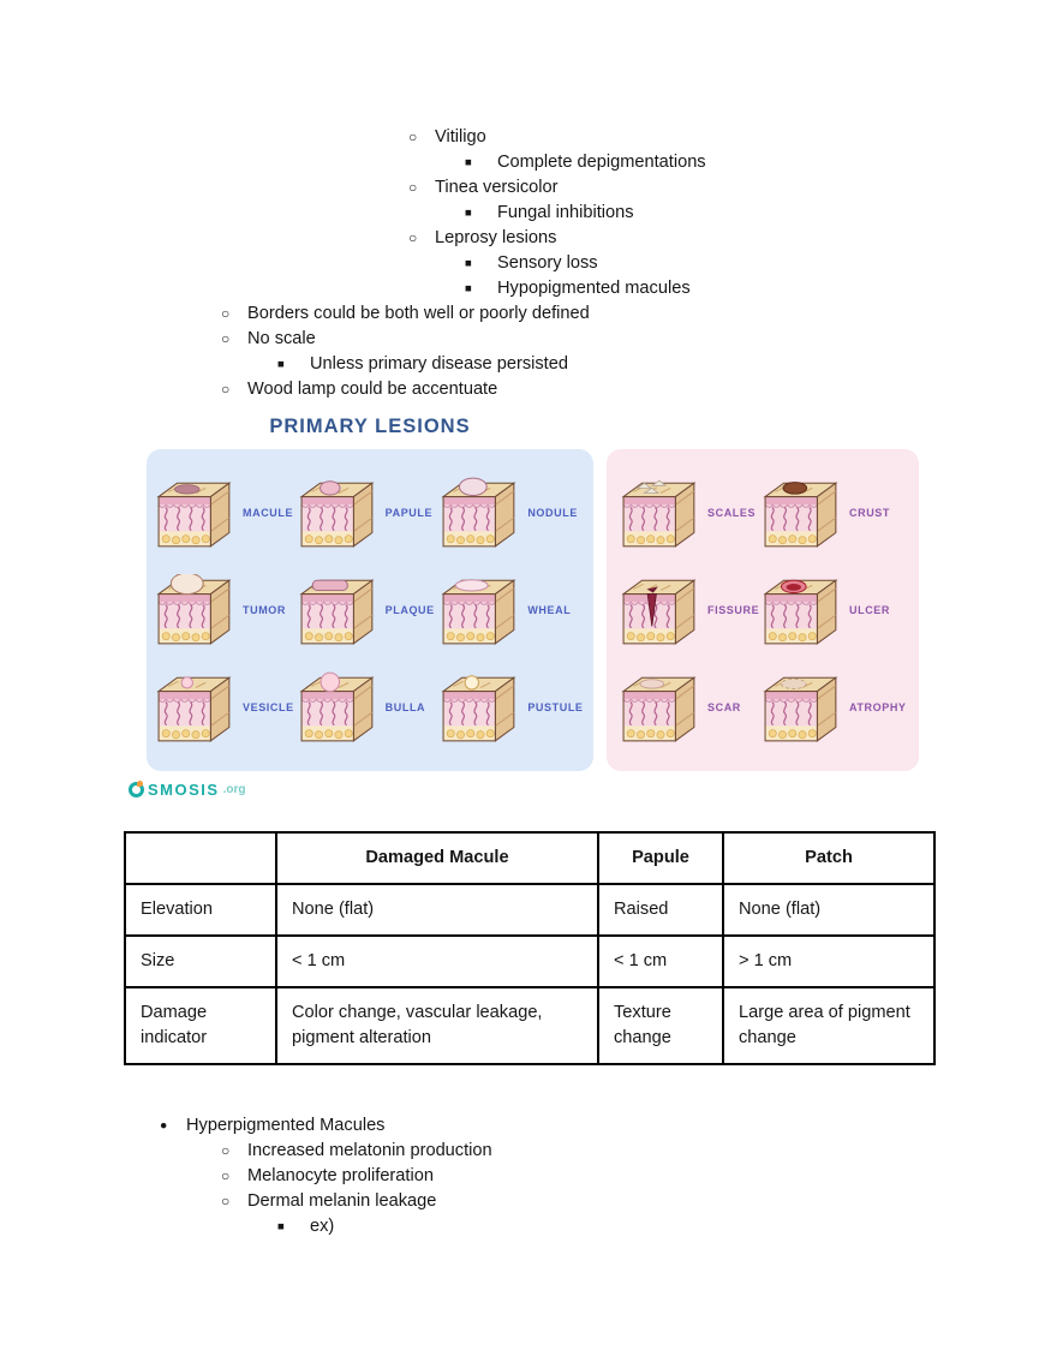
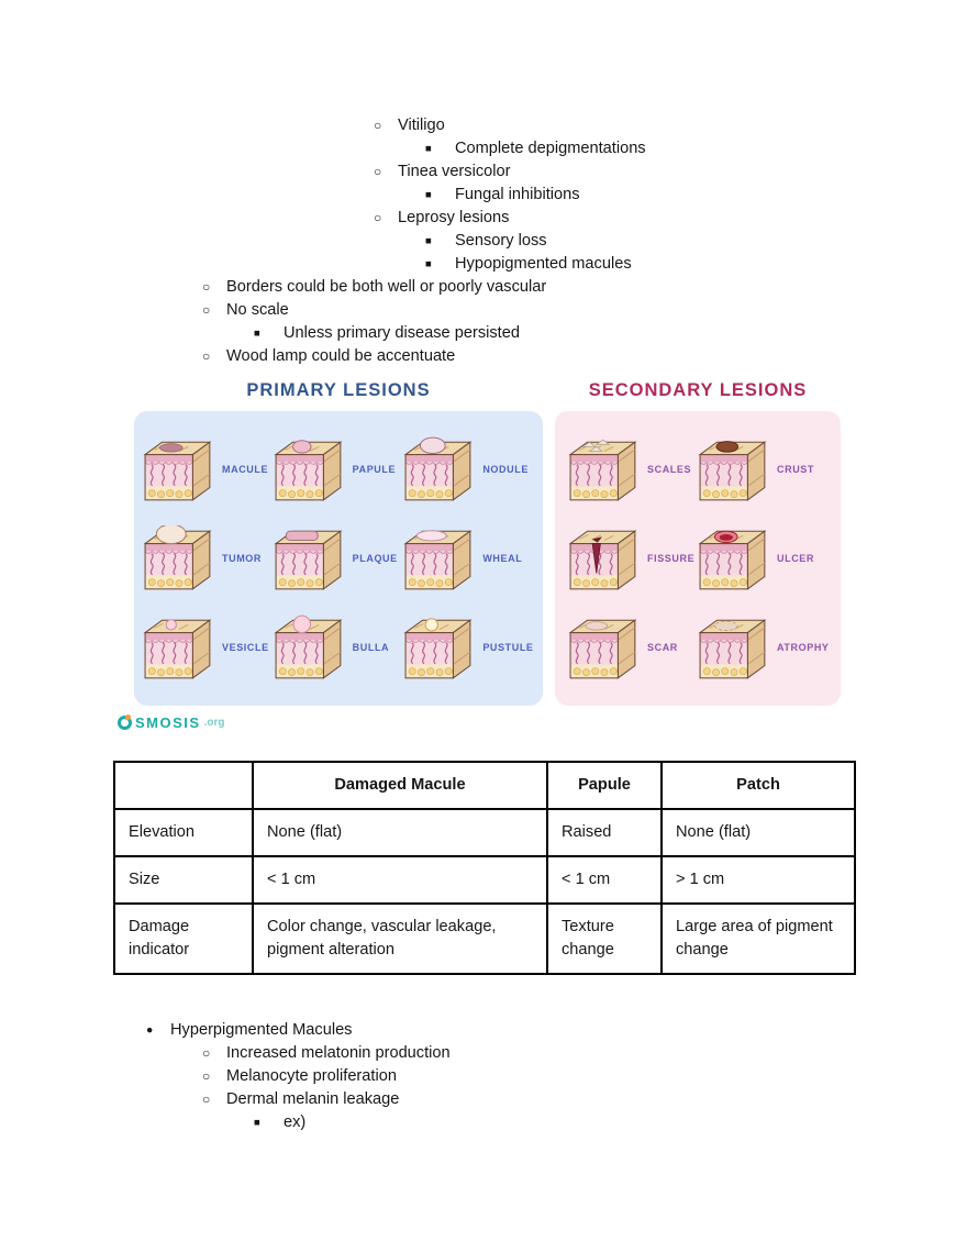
  ○
  Vitiligo
  ■
  Complete depigmentations
  ○
  Tinea versicolor
  ■
  Fungal inhibitions
  ○
  Leprosy lesions
  ■
  Sensory loss
  ■
  Hypopigmented macules
  ○
- Borders could be both well or poorly defined
+ Borders could be both well or poorly vascular
  ○
  No scale
  ■
  Unless primary disease persisted
  ○
  Wood lamp could be accentuate
  PRIMARY LESIONS
+ SECONDARY LESIONS
  MACULE
  PAPULE
  NODULE
  TUMOR
  PLAQUE
  WHEAL
  VESICLE
  BULLA
  PUSTULE
  SCALES
  CRUST
  FISSURE
  ULCER
  SCAR
  ATROPHY
  SMOSIS
  .org
  	Damaged Macule	Papule	Patch
  Elevation	None (flat)	Raised	None (flat)
  Size	< 1 cm	< 1 cm	> 1 cm
  Damage indicator	Color change, vascular leakage, pigment alteration	Texture change	Large area of pigment change
  ●
  Hyperpigmented Macules
  ○
  Increased melatonin production
  ○
  Melanocyte proliferation
  ○
  Dermal melanin leakage
  ■
  ex)
